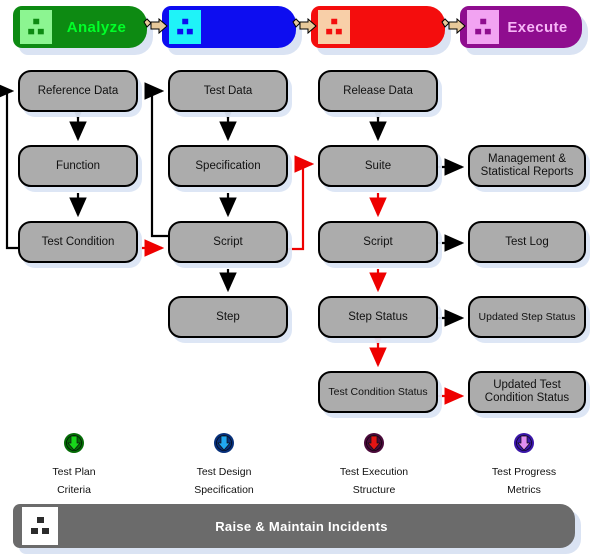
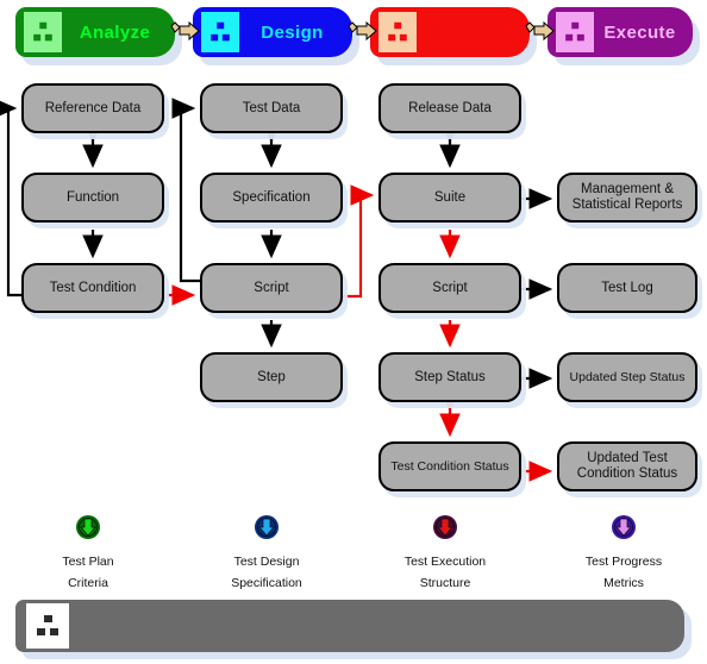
  Analyze
+ Design
  Execute
  Reference Data
  Function
  Test Condition
  Test Data
  Specification
  Script
  Step
  Release Data
  Suite
  Script
  Step Status
  Test Condition Status
  Management &
  Statistical Reports
  Test Log
  Updated Step Status
  Updated Test
  Condition Status
  Test Plan
  Criteria
  Test Design
  Specification
  Test Execution
  Structure
  Test Progress
  Metrics
- Raise & Maintain Incidents
